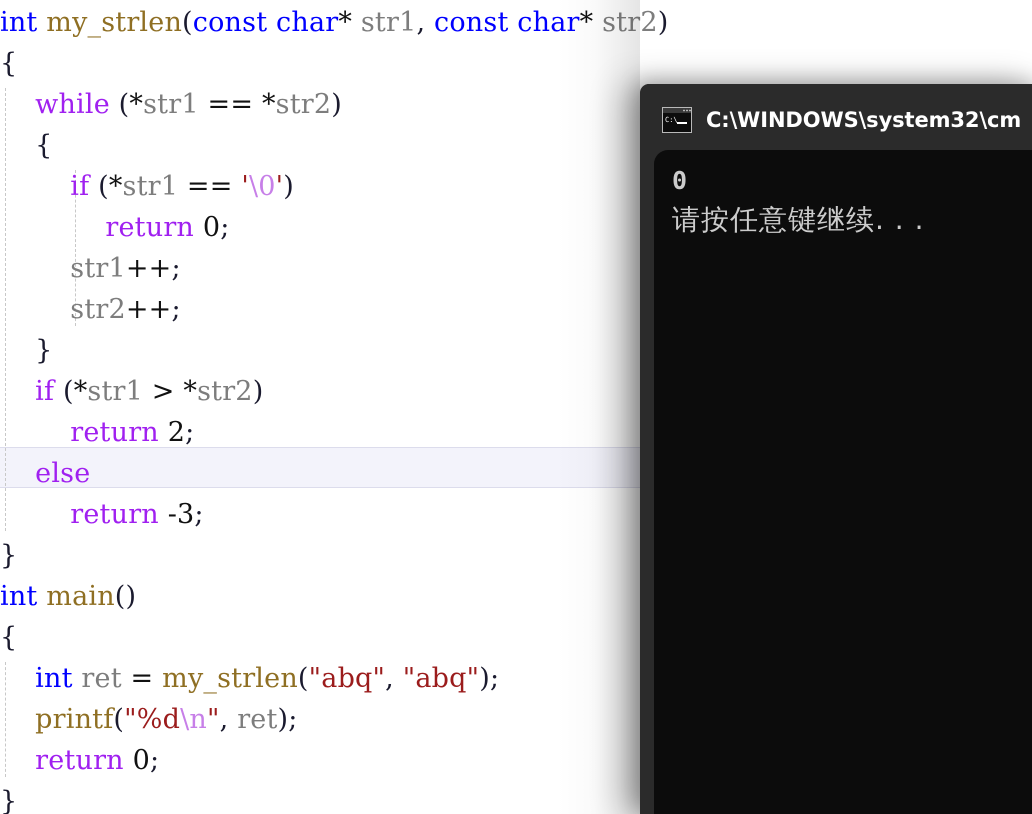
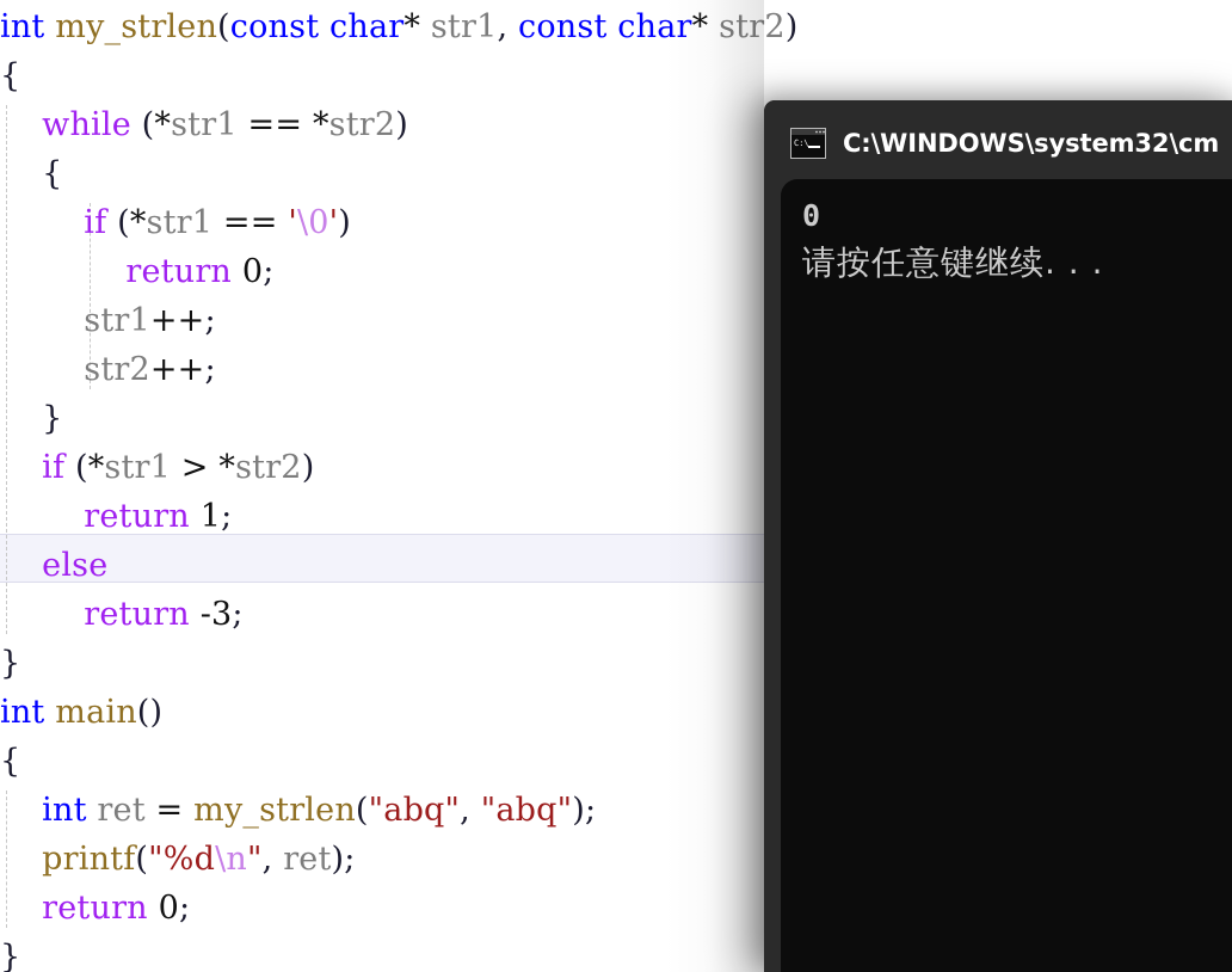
  int my_strlen(const char* str1, const ch 2)
  {
  while (*str1 == *str2)
  {
  if (*str1 == '\0')
  return 0;
  str1++;
  str2++;
  }
  if (*str1 > *str2)
- return 2;
+ return 1;
  else
  return -3;
  }
  int main()
  {
  int ret = my_strlen("abq", "abq");
  printf("%d\n", ret);
  return 0;
  }
  C:\
  C:\WINDOWS\system32\cm
  0
  请按任意键继续. . .
